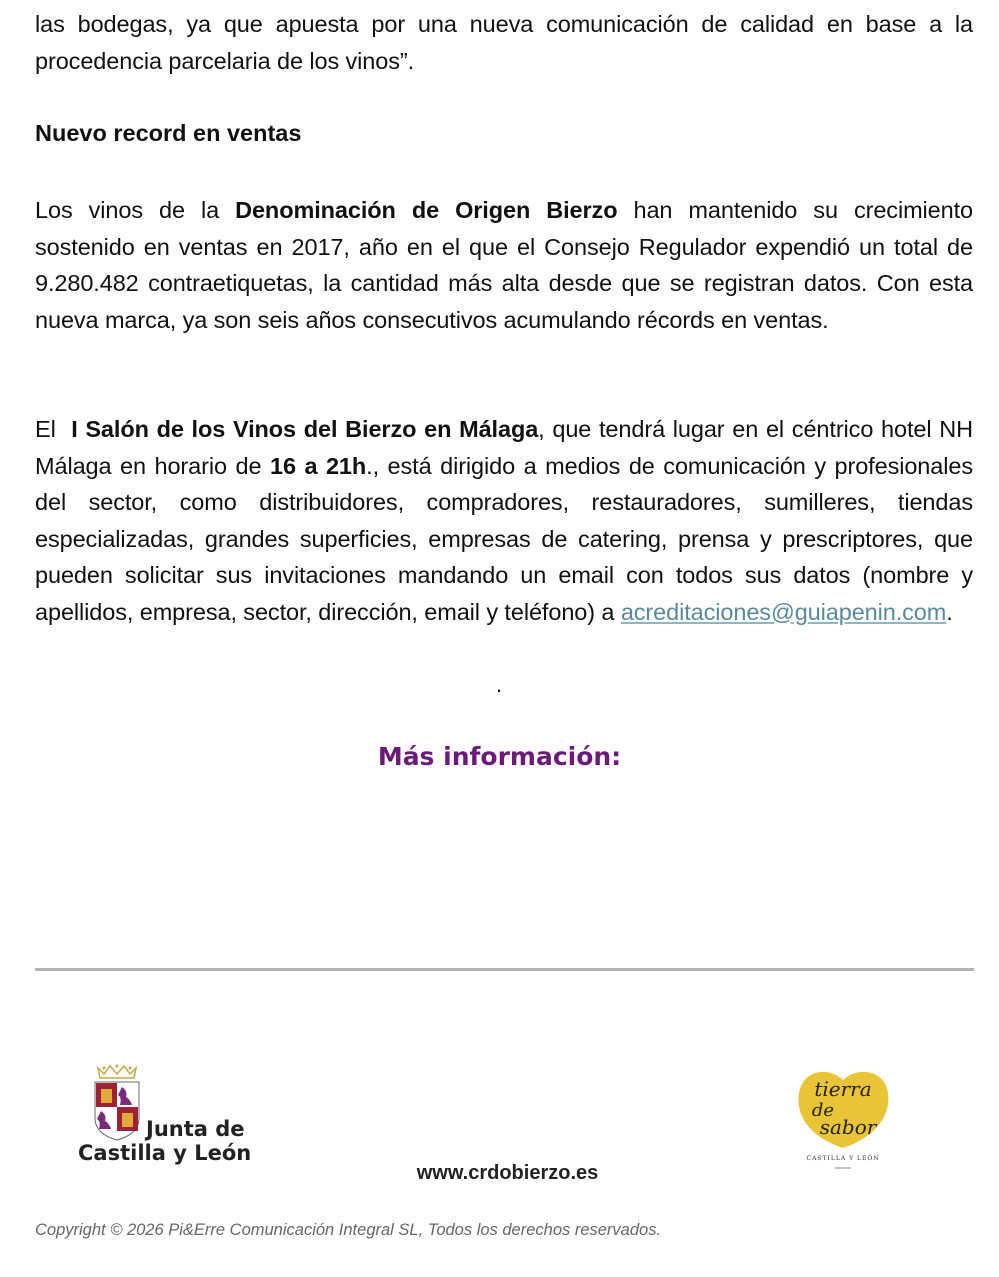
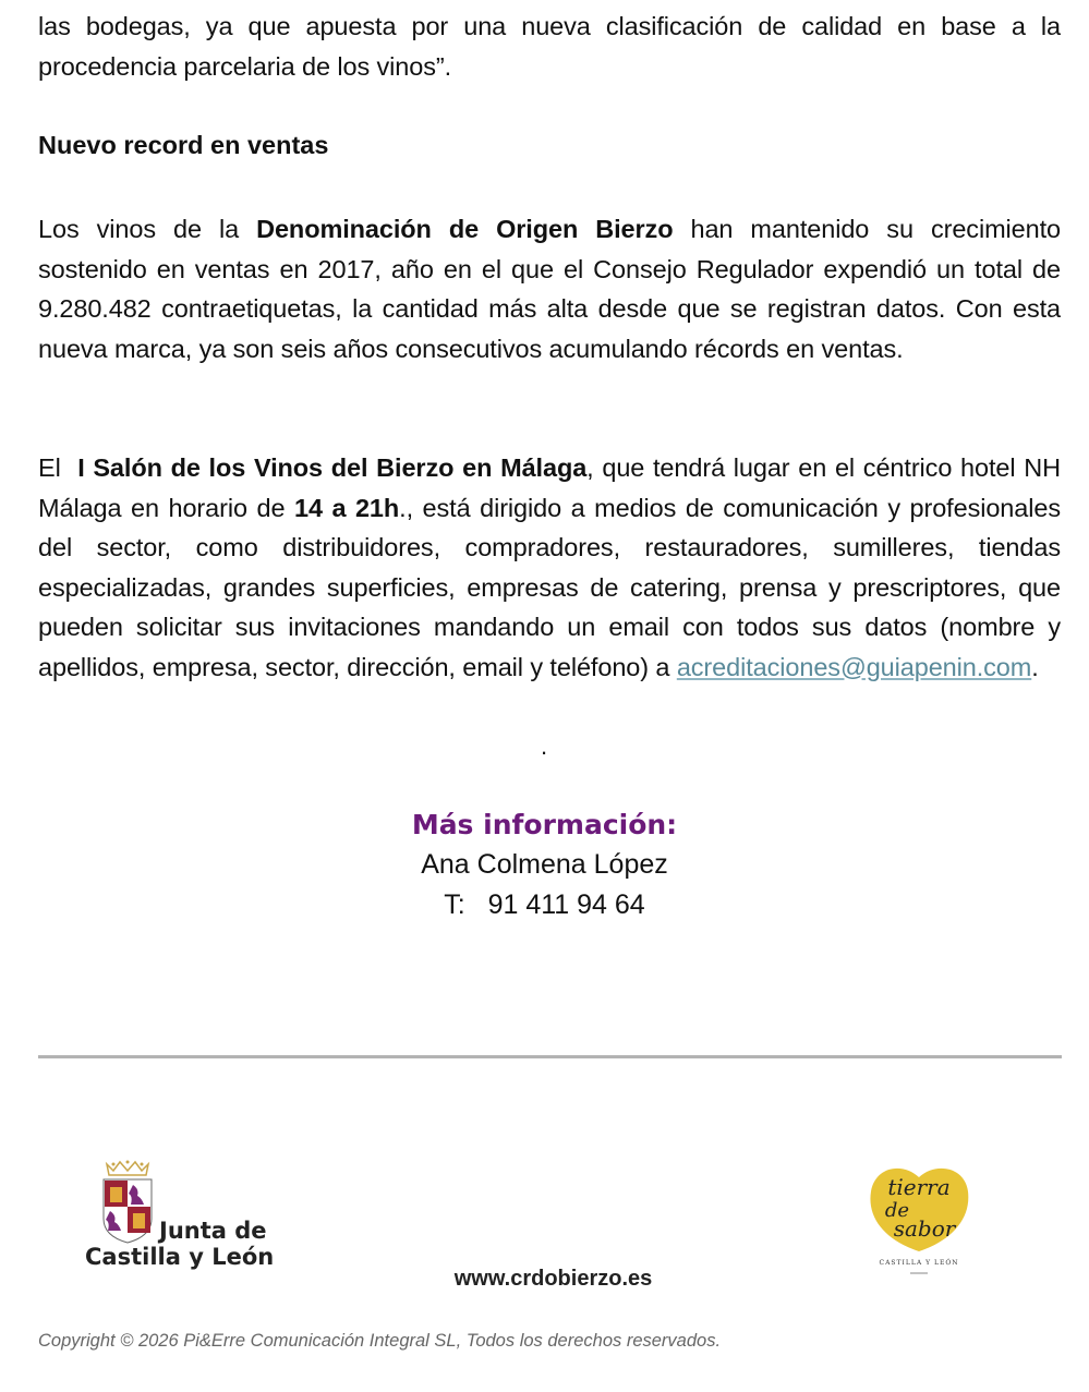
- las bodegas, ya que apuesta por una nueva comunicación de calidad en base a la procedencia parcelaria de los vinos”.
+ las bodegas, ya que apuesta por una nueva clasificación de calidad en base a la procedencia parcelaria de los vinos”.
  Nuevo record en ventas
  Los vinos de la Denominación de Origen Bierzo han mantenido su crecimiento sostenido en ventas en 2017, año en el que el Consejo Regulador expendió un total de 9.280.482 contraetiquetas, la cantidad más alta desde que se registran datos. Con esta nueva marca, ya son seis años consecutivos acumulando récords en ventas.
- El I Salón de los Vinos del Bierzo en Málaga, que tendrá lugar en el céntrico hotel NH Málaga en horario de 16 a 21h., está dirigido a medios de comunicación y profesionales del sector, como distribuidores, compradores, restauradores, sumilleres, tiendas especializadas, grandes superficies, empresas de catering, prensa y prescriptores, que pueden solicitar sus invitaciones mandando un email con todos sus datos (nombre y apellidos, empresa, sector, dirección, email y teléfono) a acreditaciones@guiapenin.com.
+ El I Salón de los Vinos del Bierzo en Málaga, que tendrá lugar en el céntrico hotel NH Málaga en horario de 14 a 21h., está dirigido a medios de comunicación y profesionales del sector, como distribuidores, compradores, restauradores, sumilleres, tiendas especializadas, grandes superficies, empresas de catering, prensa y prescriptores, que pueden solicitar sus invitaciones mandando un email con todos sus datos (nombre y apellidos, empresa, sector, dirección, email y teléfono) a acreditaciones@guiapenin.com.
  .
  Más información:
+ Ana Colmena López
+ T: 91 411 94 64
  Junta de
  Castilla y León
  www.crdobierzo.es
  tierra
  de
  sabor
  Copyright © 2026 Pi&Erre Comunicación Integral SL, Todos los derechos reservados.
